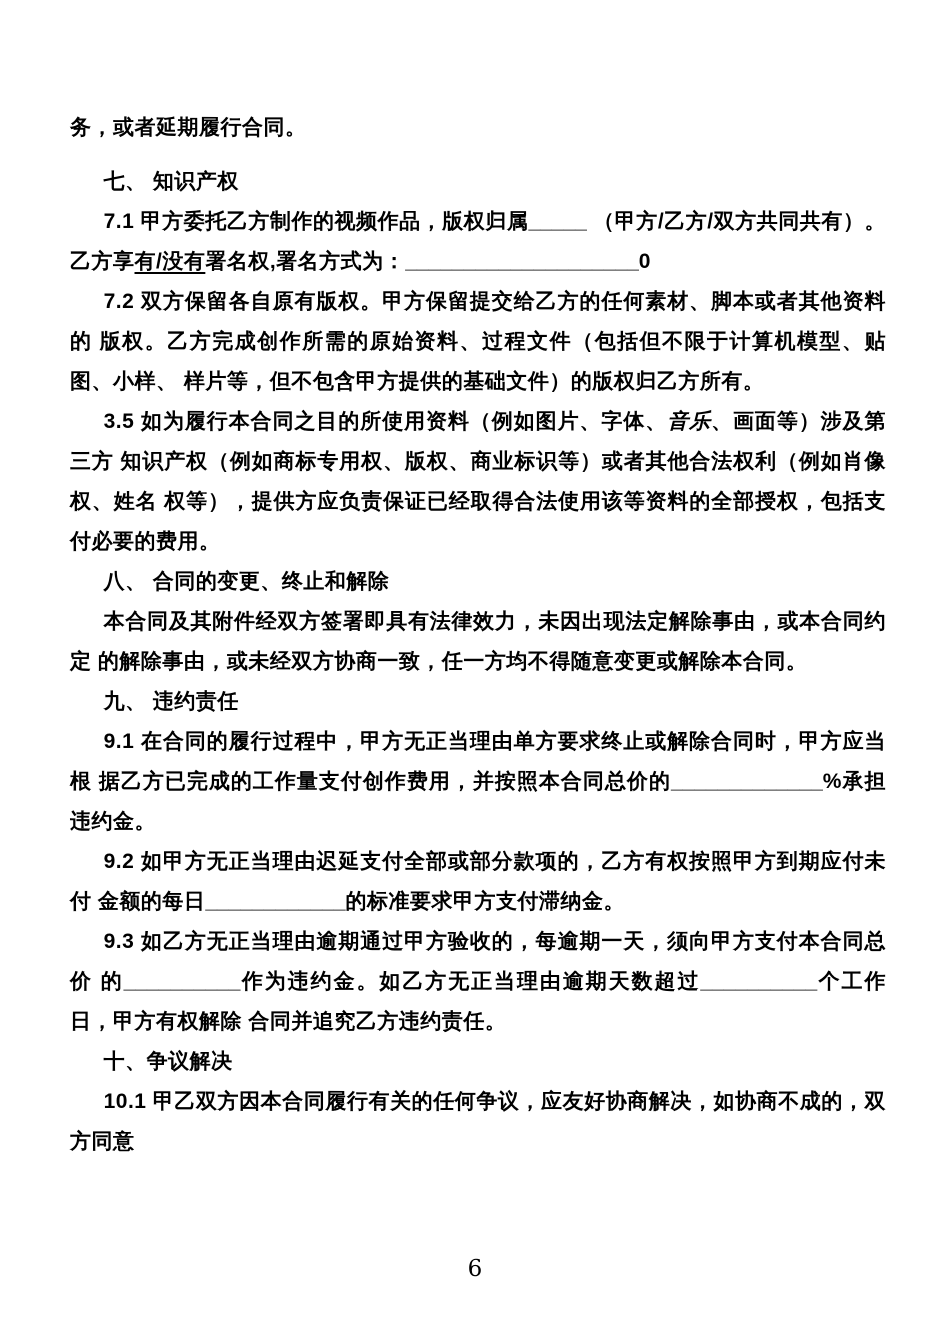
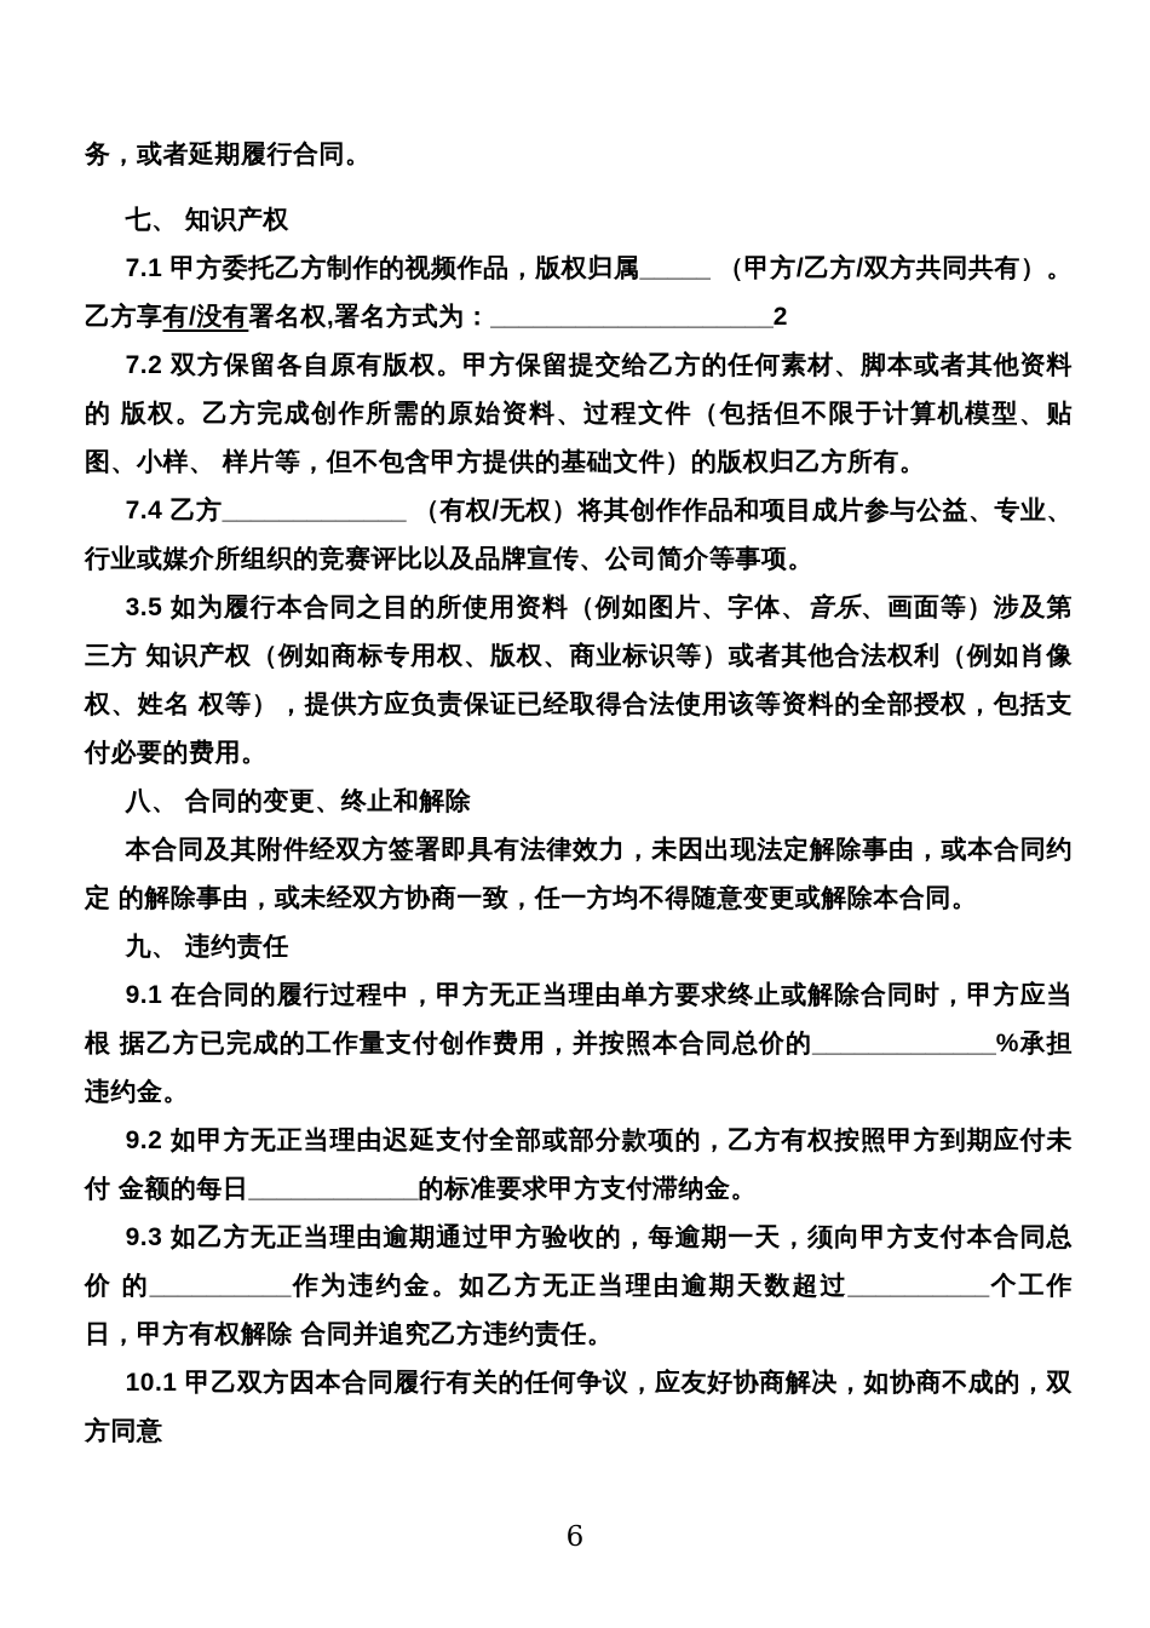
  务，或者延期履行合同。
  七、 知识产权
- 7.1 甲方委托乙方制作的视频作品，版权归属_____ （甲方/乙方/双方共同共有）。 乙方享有/没有署名权,署名方式为：____________________0
+ 7.1 甲方委托乙方制作的视频作品，版权归属_____ （甲方/乙方/双方共同共有）。 乙方享有/没有署名权,署名方式为：____________________2
  7.2 双方保留各自原有版权。甲方保留提交给乙方的任何素材、脚本或者其他资料的 版权。乙方完成创作所需的原始资料、过程文件（包括但不限于计算机模型、贴图、小样、 样片等，但不包含甲方提供的基础文件）的版权归乙方所有。
+ 7.4 乙方_____________ （有权/无权）将其创作作品和项目成片参与公益、专业、 行业或媒介所组织的竞赛评比以及品牌宣传、公司简介等事项。
  3.5 如为履行本合同之目的所使用资料（例如图片、字体、音乐、画面等）涉及第三方 知识产权（例如商标专用权、版权、商业标识等）或者其他合法权利（例如肖像权、姓名 权等），提供方应负责保证已经取得合法使用该等资料的全部授权，包括支付必要的费用。
  八、 合同的变更、终止和解除
  本合同及其附件经双方签署即具有法律效力，未因出现法定解除事由，或本合同约定 的解除事由，或未经双方协商一致，任一方均不得随意变更或解除本合同。
  九、 违约责任
  9.1 在合同的履行过程中，甲方无正当理由单方要求终止或解除合同时，甲方应当根 据乙方已完成的工作量支付创作费用，并按照本合同总价的_____________%承担违约金。
  9.2 如甲方无正当理由迟延支付全部或部分款项的，乙方有权按照甲方到期应付未付 金额的每日____________的标准要求甲方支付滞纳金。
  9.3 如乙方无正当理由逾期通过甲方验收的，每逾期一天，须向甲方支付本合同总价 的__________作为违约金。如乙方无正当理由逾期天数超过__________个工作日，甲方有权解除 合同并追究乙方违约责任。
- 十、争议解决
  10.1 甲乙双方因本合同履行有关的任何争议，应友好协商解决，如协商不成的，双 方同意
  6
